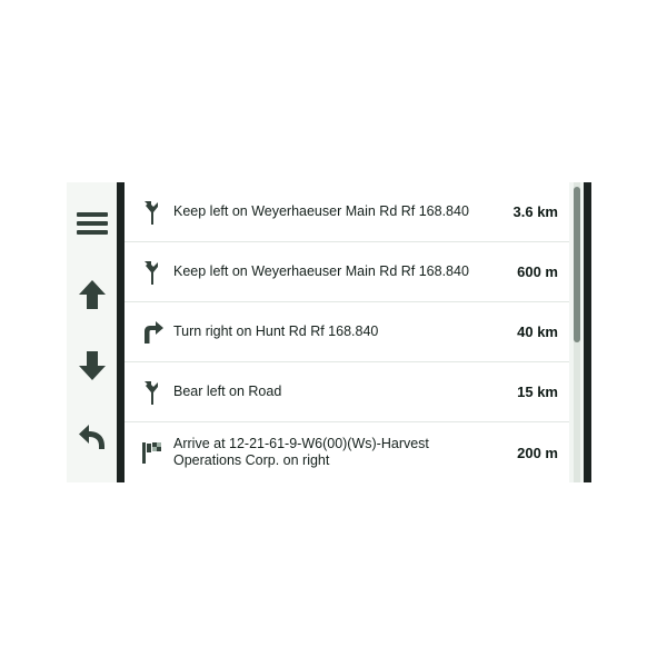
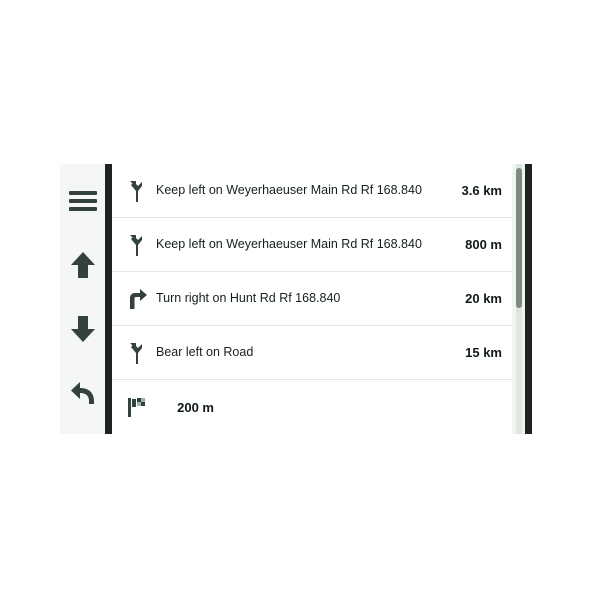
  Keep left on Weyerhaeuser Main Rd Rf 168.840
  3.6 km
  Keep left on Weyerhaeuser Main Rd Rf 168.840
- 600 m
+ 800 m
  Turn right on Hunt Rd Rf 168.840
- 40 km
+ 20 km
  Bear left on Road
  15 km
- Arrive at 12-21-61-9-W6(00)(Ws)-Harvest Operations Corp. on right
  200 m
